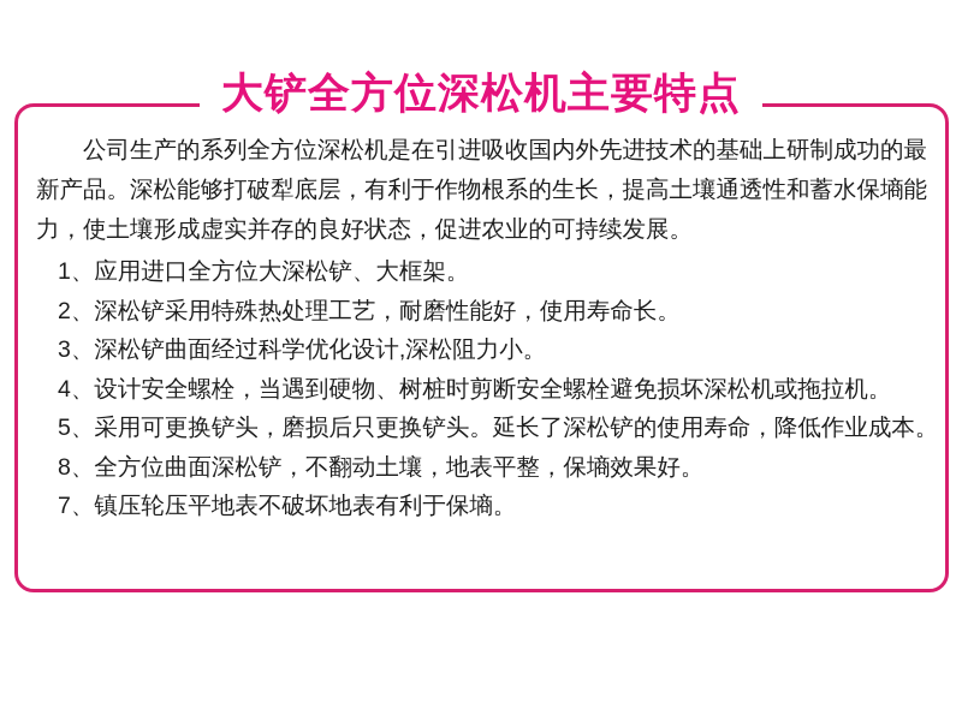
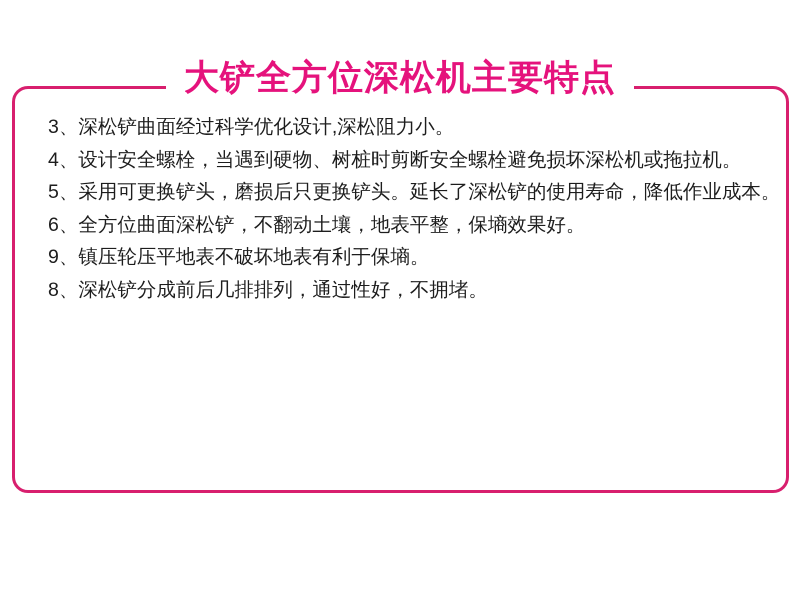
  大铲全方位深松机主要特点
- 公司生产的系列全方位深松机是在引进吸收国内外先进技术的基础上研制成功的最新产品。深松能够打破犁底层，有利于作物根系的生长，提高土壤通透性和蓄水保墒能力，使土壤形成虚实并存的良好状态，促进农业的可持续发展。
- 1、应用进口全方位大深松铲、大框架。
- 2、深松铲采用特殊热处理工艺，耐磨性能好，使用寿命长。
  3、深松铲曲面经过科学优化设计,深松阻力小。
  4、设计安全螺栓，当遇到硬物、树桩时剪断安全螺栓避免损坏深松机或拖拉机。
  5、采用可更换铲头，磨损后只更换铲头。延长了深松铲的使用寿命，降低作业成本。
- 8、全方位曲面深松铲，不翻动土壤，地表平整，保墒效果好。
+ 6、全方位曲面深松铲，不翻动土壤，地表平整，保墒效果好。
- 7、镇压轮压平地表不破坏地表有利于保墒。
+ 9、镇压轮压平地表不破坏地表有利于保墒。
+ 8、深松铲分成前后几排排列，通过性好，不拥堵。
